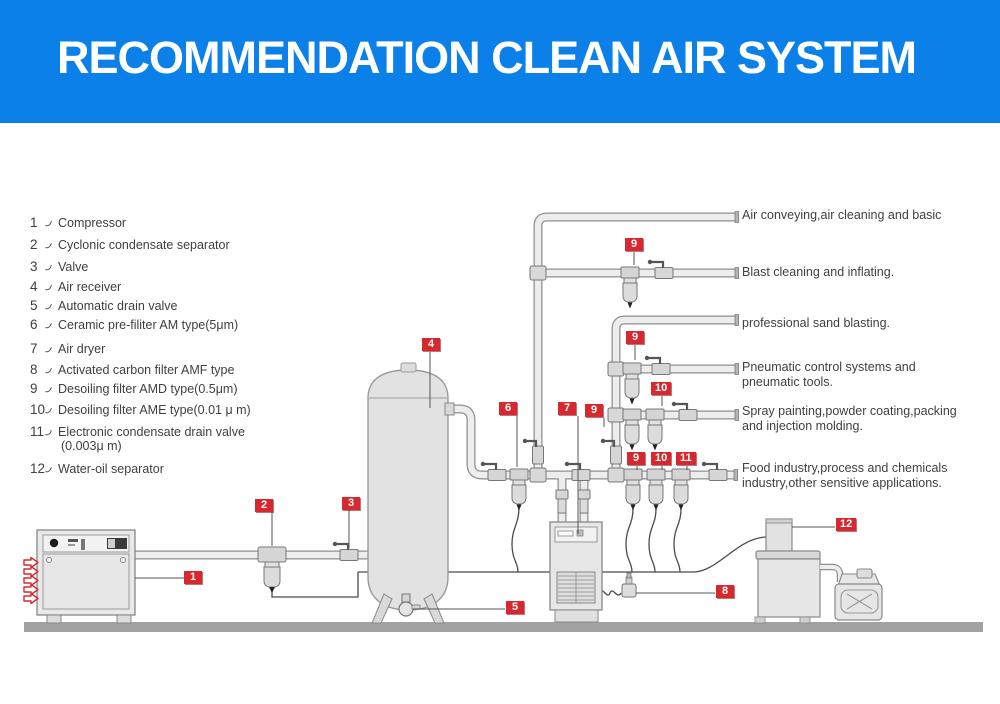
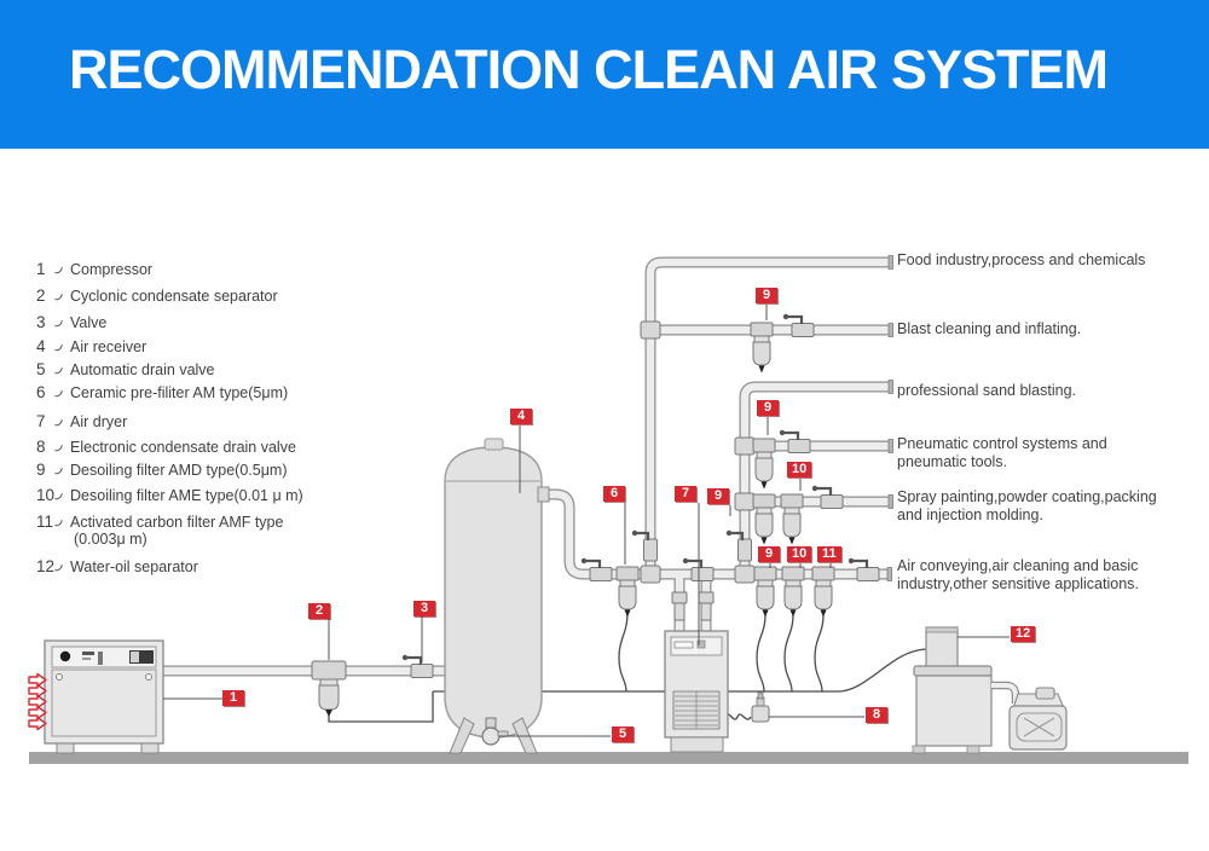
  RECOMMENDATION CLEAN AIR SYSTEM
  1 Compressor
  2 Cyclonic condensate separator
  3 Valve
  4 Air receiver
  5 Automatic drain valve
  6 Ceramic pre-filiter AM type(5μm)
  7 Air dryer
- 8 Activated carbon filter AMF type
+ 8 Electronic condensate drain valve
  9 Desoiling filter AMD type(0.5μm)
  10 Desoiling filter AME type(0.01 μ m)
- 11 Electronic condensate drain valve
+ 11 Activated carbon filter AMF type
  (0.003μ m)
  12 Water-oil separator
- Air conveying,air cleaning and basic
+ Food industry,process and chemicals
  Blast cleaning and inflating.
  professional sand blasting.
  Pneumatic control systems and
  pneumatic tools.
  Spray painting,powder coating,packing
  and injection molding.
- Food industry,process and chemicals
+ Air conveying,air cleaning and basic
  industry,other sensitive applications.
  1
  2
  3
  4
  5
  6
  7
  9
  9
  9
  10
  9
  10
  11
  8
  12
